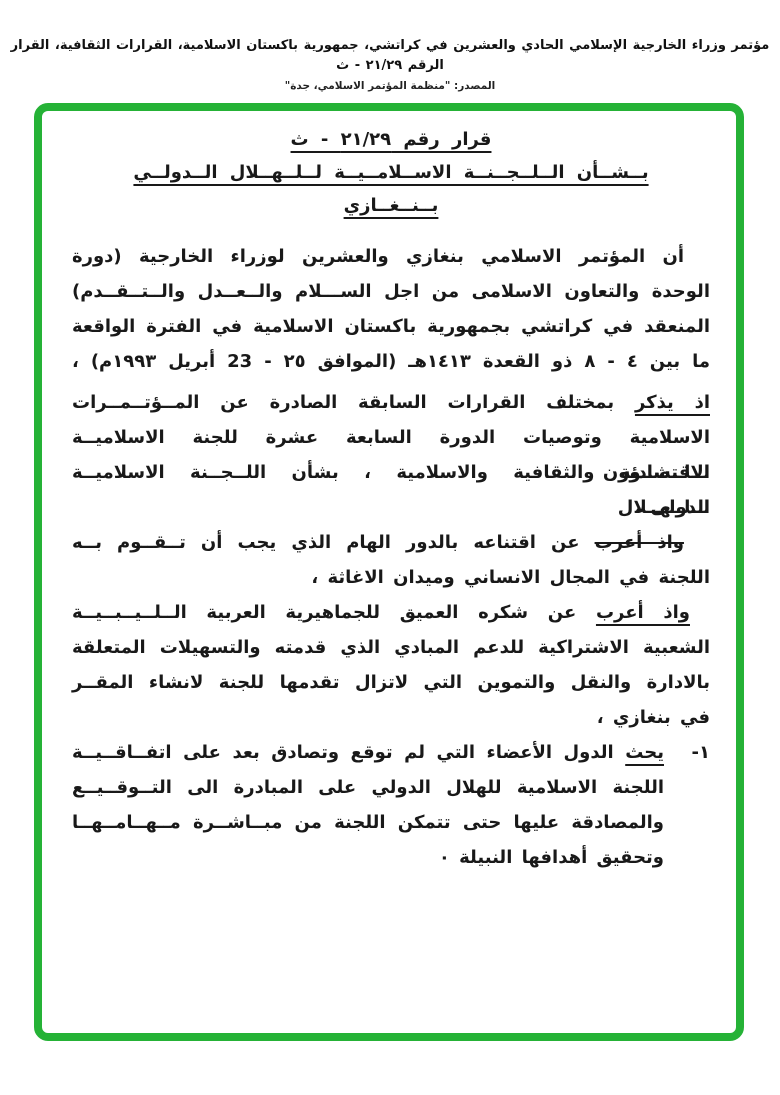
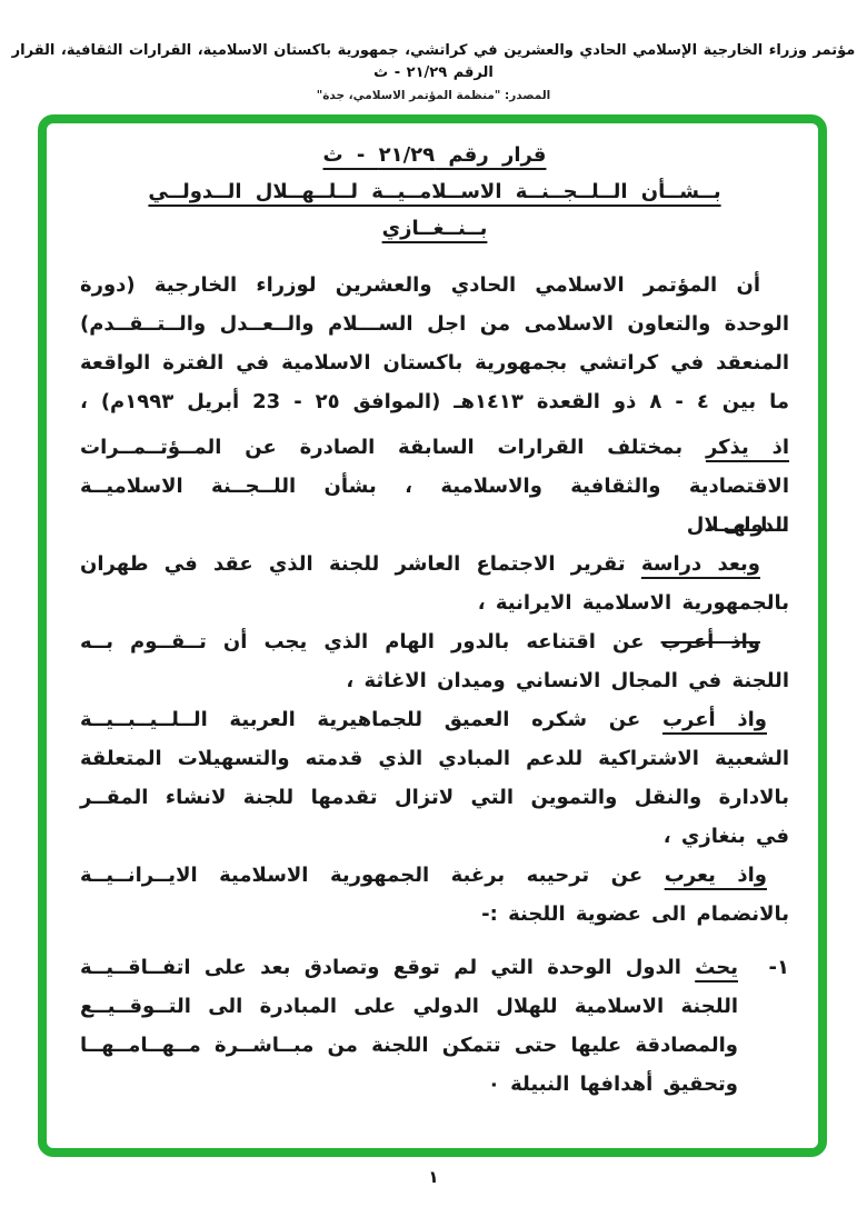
  مؤتمر وزراء الخارجية الإسلامي الحادي والعشرين في كراتشي، جمهورية باكستان الاسلامية، القرارات الثقافية، القرار الرقم ٢١/٢٩ - ث
  المصدر: "منظمة المؤتمر الاسلامي، جدة"
  قرار رقم ٢١/٢٩ - ث
  بــشــأن الــلــجــنــة الاســلامــيــة لــلــهــلال الــدولــي
  بــنــغــازي
- أن المؤتمر الاسلامي بنغازي والعشرين لوزراء الخارجية (دورة
+ أن المؤتمر الاسلامي الحادي والعشرين لوزراء الخارجية (دورة
  الوحدة والتعاون الاسلامى من اجل الســـلام والــعــدل والــتــقــدم)
  المنعقد في كراتشي بجمهورية باكستان الاسلامية في الفترة الواقعة
  ما بين ٤ - ٨ ذو القعدة ١٤١٣هـ (الموافق ٢٥ - 23 أبريل ١٩٩٣م) ،
  اذ يذكر بمختلف القرارات السابقة الصادرة عن المــؤتــمــرات
- الاسلامية وتوصيات الدورة السابعة عشرة للجنة الاسلاميــة لــلــشــؤون
  الاقتصادية والثقافية والاسلامية ، بشأن اللــجــنة الاسلاميــة لــلــهــلال
  الدولى ،
+ وبعد دراسة تقرير الاجتماع العاشر للجنة الذي عقد في طهران
+ بالجمهورية الاسلامية الايرانية ،
  واذ أعرب عن اقتناعه بالدور الهام الذي يجب أن تــقــوم بــه
  اللجنة في المجال الانساني وميدان الاغاثة ،
  واذ أعرب عن شكره العميق للجماهيرية العربية الــلــيــبــيــة
  الشعبية الاشتراكية للدعم المبادي الذي قدمته والتسهيلات المتعلقة
  بالادارة والنقل والتموين التي لاتزال تقدمها للجنة لانشاء المقــر
  في بنغازي ،
+ واذ يعرب عن ترحيبه برغبة الجمهورية الاسلامية الايــرانــيــة
+ بالانضمام الى عضوية اللجنة :-
  ١-
- يحث الدول الأعضاء التي لم توقع وتصادق بعد على اتفــاقــيــة
+ يحث الدول الوحدة التي لم توقع وتصادق بعد على اتفــاقــيــة
  اللجنة الاسلامية للهلال الدولي على المبادرة الى التــوقــيــع
  والمصادقة عليها حتى تتمكن اللجنة من مبــاشــرة مــهــامــهــا
  وتحقيق أهدافها النبيلة ٠
+ ١
